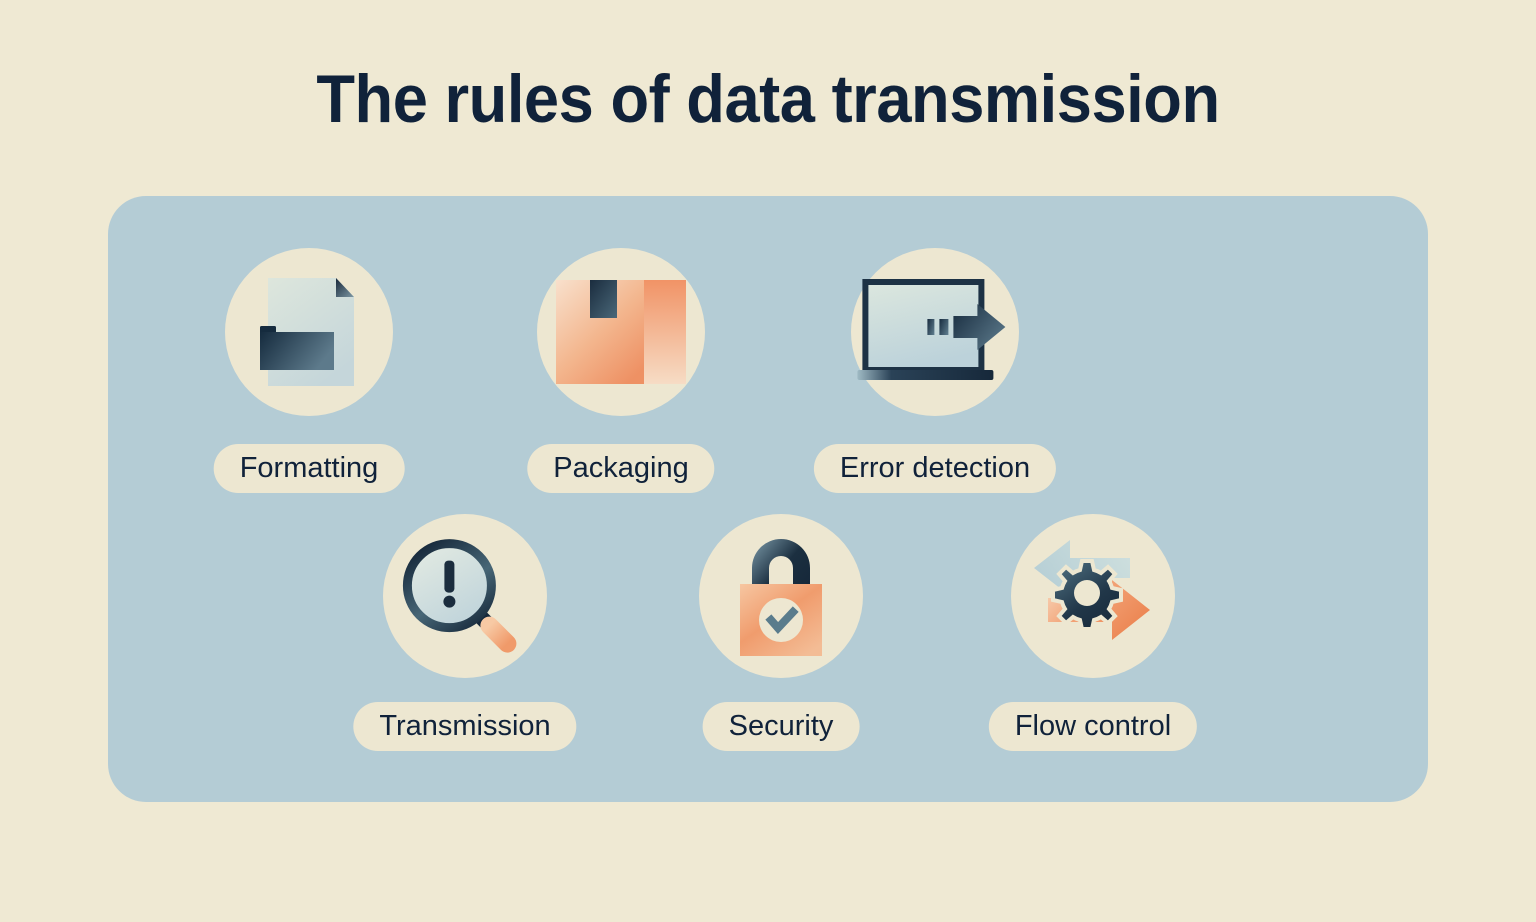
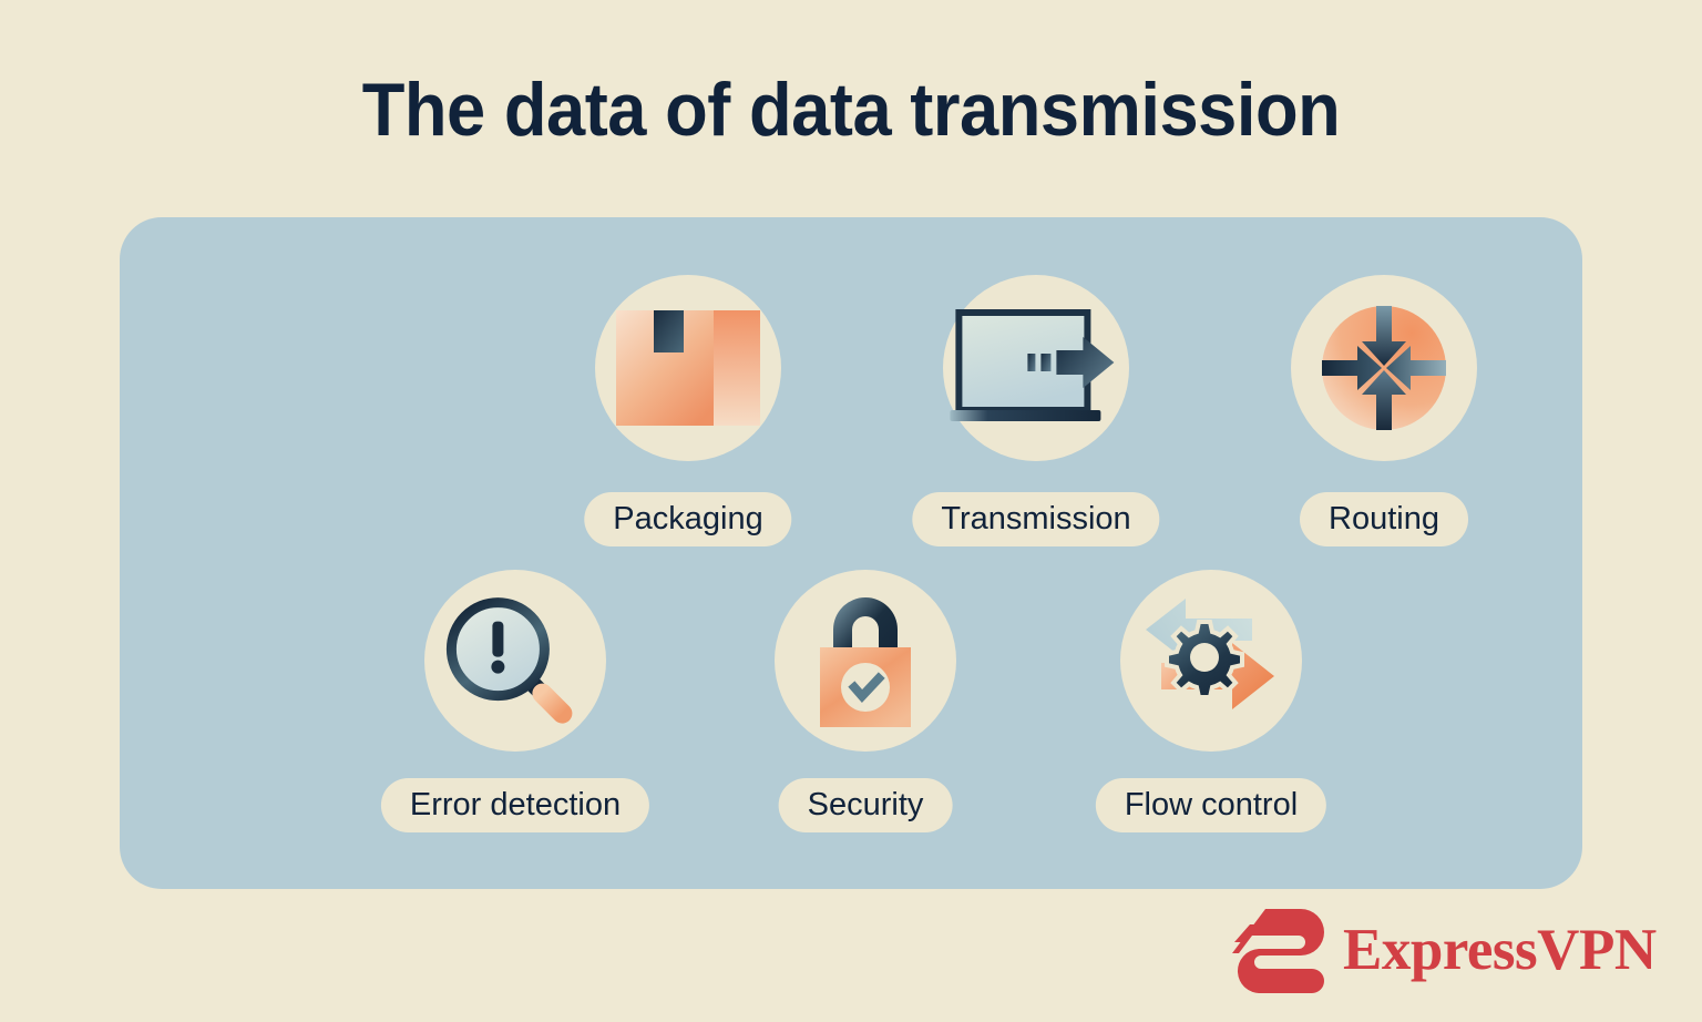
- The rules of data transmission
+ The data of data transmission
- Formatting
  Packaging
- Error detection
+ Transmission
+ Routing
- Transmission
+ Error detection
  Security
  Flow control
+ ExpressVPN
